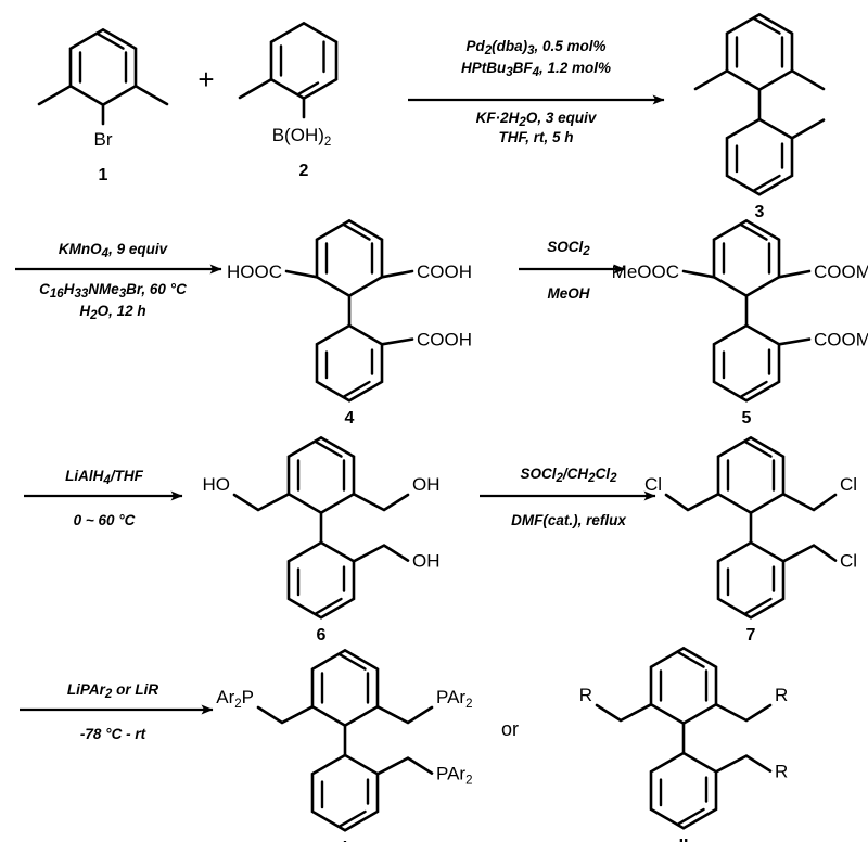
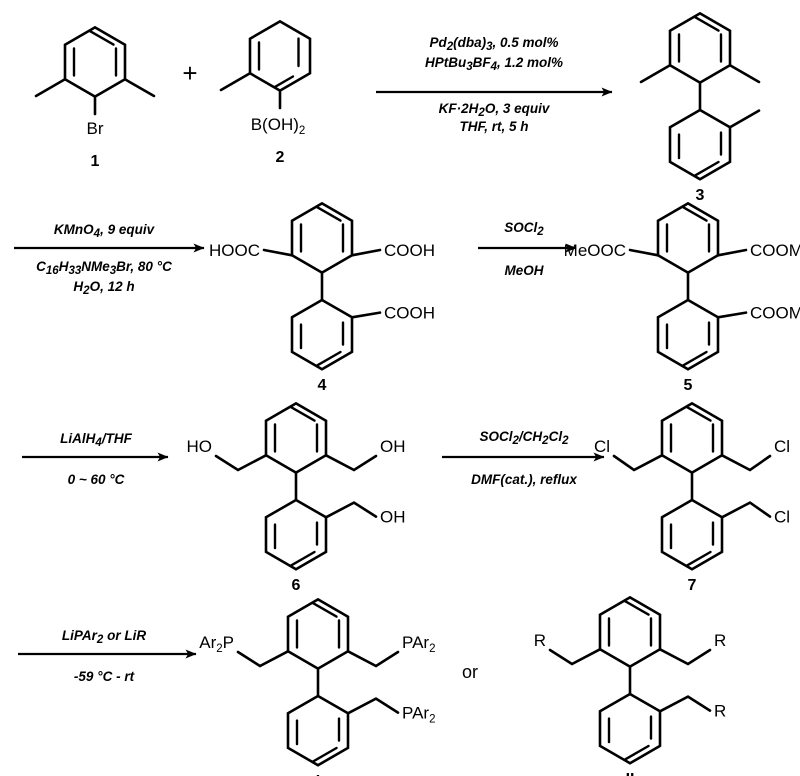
  Br
  1
  +
  B(OH)2
  2
  Pd2(dba)3, 0.5 mol%
  HPtBu3BF4, 1.2 mol%
  KF·2H2O, 3 equiv
  THF, rt, 5 h
  3
  KMnO4, 9 equiv
- C16H33NMe3Br, 60 °C
+ C16H33NMe3Br, 80 °C
  H2O, 12 h
  HOOC
  COOH
  COOH
  4
  SOCl2
  MeOH
  MeOOC
  COOM
  COOM
  5
  LiAlH4/THF
  0 ~ 60 °C
  HO
  OH
  OH
  6
  SOCl2/CH2Cl2
  DMF(cat.), reflux
  Cl
  Cl
  Cl
  7
  LiPAr2 or LiR
- -78 °C - rt
+ -59 °C - rt
  Ar2 P
  PAr2
  PAr2
  or
  R
  R
  R
